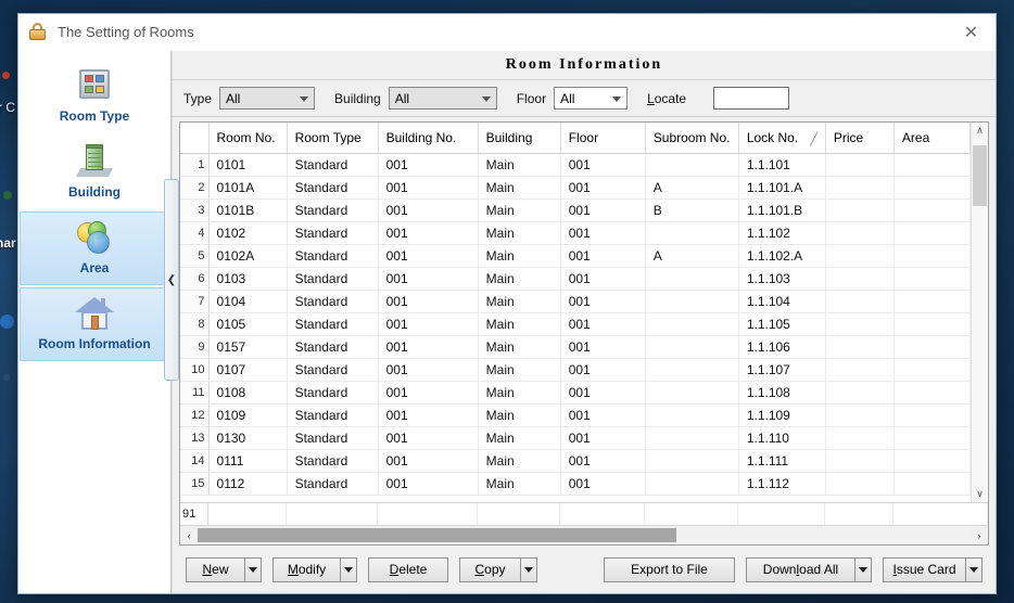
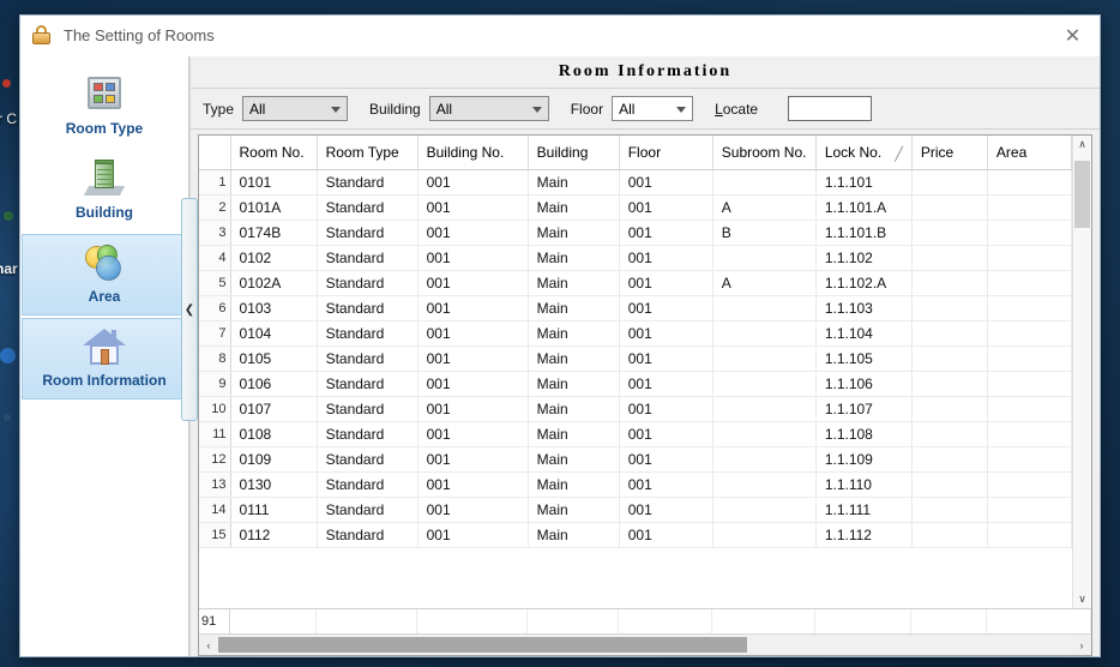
  r C
  The Setting of Rooms
  ✕
  Room Type
  Building
  Area
  Room Information
  ❮
  Room Information
  Type
  All
  Building
  All
  Floor
  All
  Locate
  	Room No.	Room Type	Building No.	Building	Floor	Subroom No.	Lock No. ╱	Price	Area
  1	0101	Standard	001	Main	001		1.1.101
  2	0101A	Standard	001	Main	001	A	1.1.101.A
- 3	0101B	Standard	001	Main	001	B	1.1.101.B
+ 3	0174B	Standard	001	Main	001	B	1.1.101.B
  4	0102	Standard	001	Main	001		1.1.102
  5	0102A	Standard	001	Main	001	A	1.1.102.A
  6	0103	Standard	001	Main	001		1.1.103
  7	0104	Standard	001	Main	001		1.1.104
  8	0105	Standard	001	Main	001		1.1.105
- 9	0157	Standard	001	Main	001		1.1.106
+ 9	0106	Standard	001	Main	001		1.1.106
  10	0107	Standard	001	Main	001		1.1.107
  11	0108	Standard	001	Main	001		1.1.108
  12	0109	Standard	001	Main	001		1.1.109
  13	0130	Standard	001	Main	001		1.1.110
  14	0111	Standard	001	Main	001		1.1.111
  15	0112	Standard	001	Main	001		1.1.112
  ∧
  ∨
  91
  ‹
  ›
- N
- ew
- M
- odify
- D
- elete
- C
- opy
- Export to File
- Down
- l
- oad All
- I
- ssue Card
